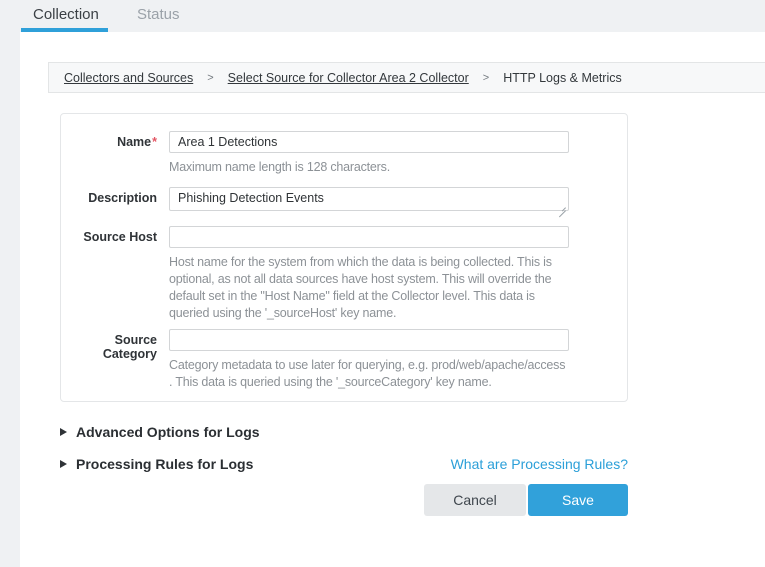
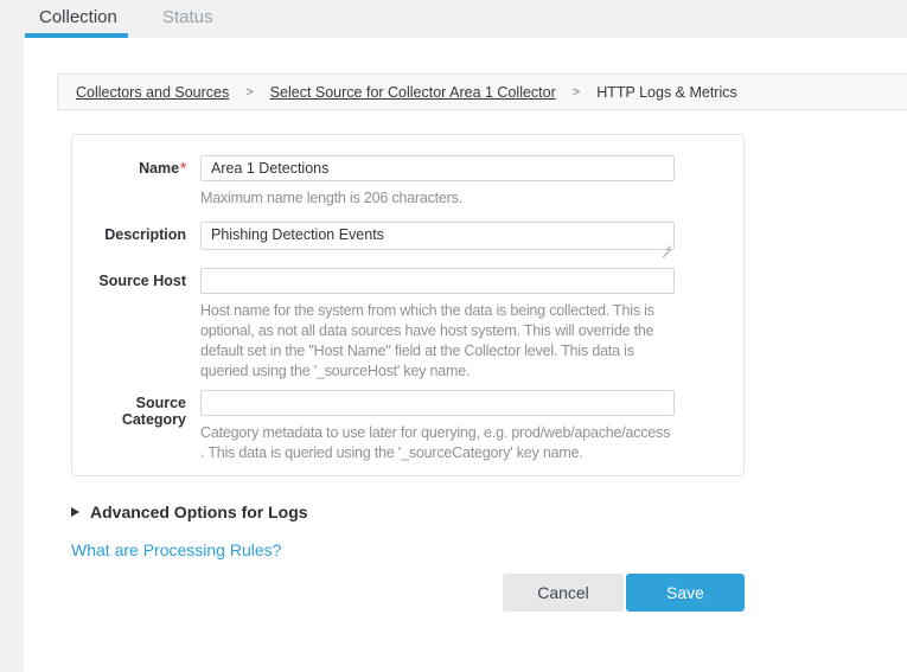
  Collection
  Status
  Collectors and Sources
  >
- Select Source for Collector Area 2 Collector
+ Select Source for Collector Area 1 Collector
  >
  HTTP Logs & Metrics
  Name*
  Area 1 Detections
- Maximum name length is 128 characters.
+ Maximum name length is 206 characters.
  Description
  Phishing Detection Events
  Source Host
  Host name for the system from which the data is being collected. This is optional, as not all data sources have host system. This will override the default set in the "Host Name" field at the Collector level. This data is queried using the '_sourceHost' key name.
  Source Category
  Category metadata to use later for querying, e.g. prod/web/apache/access . This data is queried using the '_sourceCategory' key name.
  Advanced Options for Logs
- Processing Rules for Logs
  What are Processing Rules?
  Cancel
  Save
